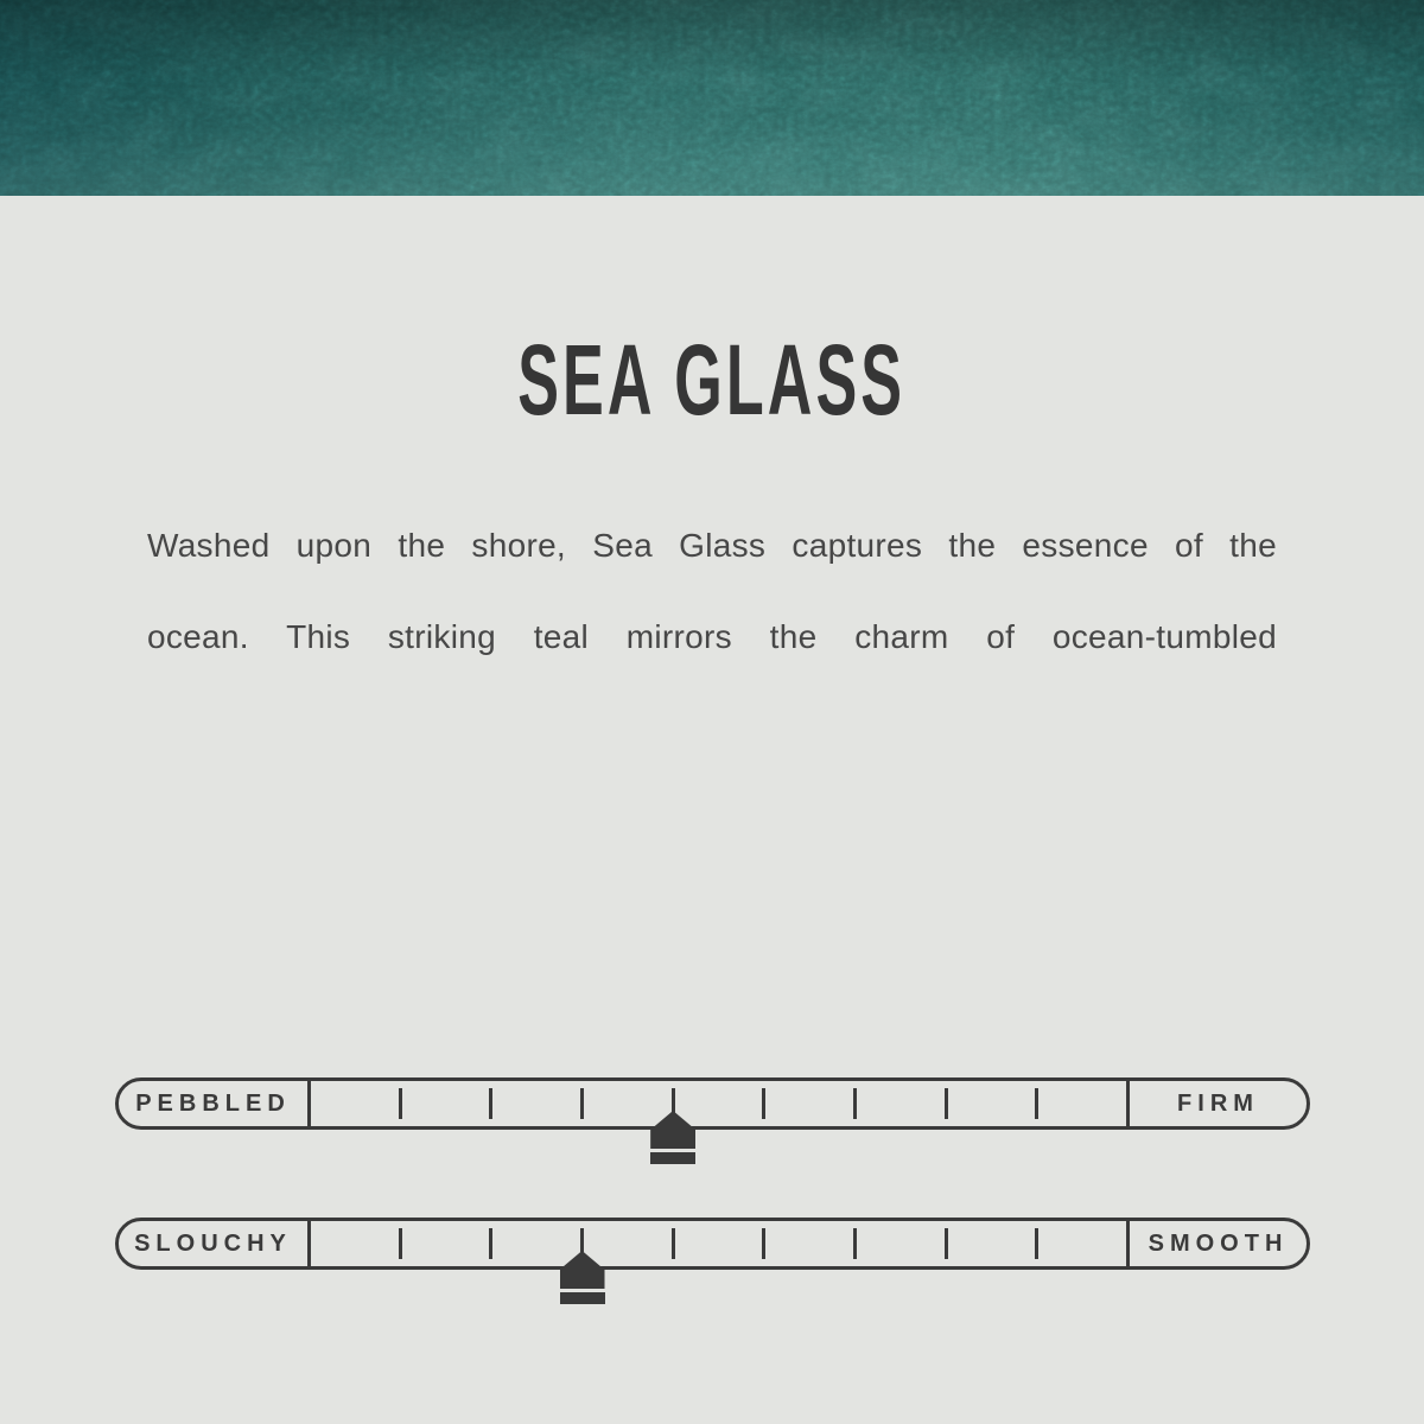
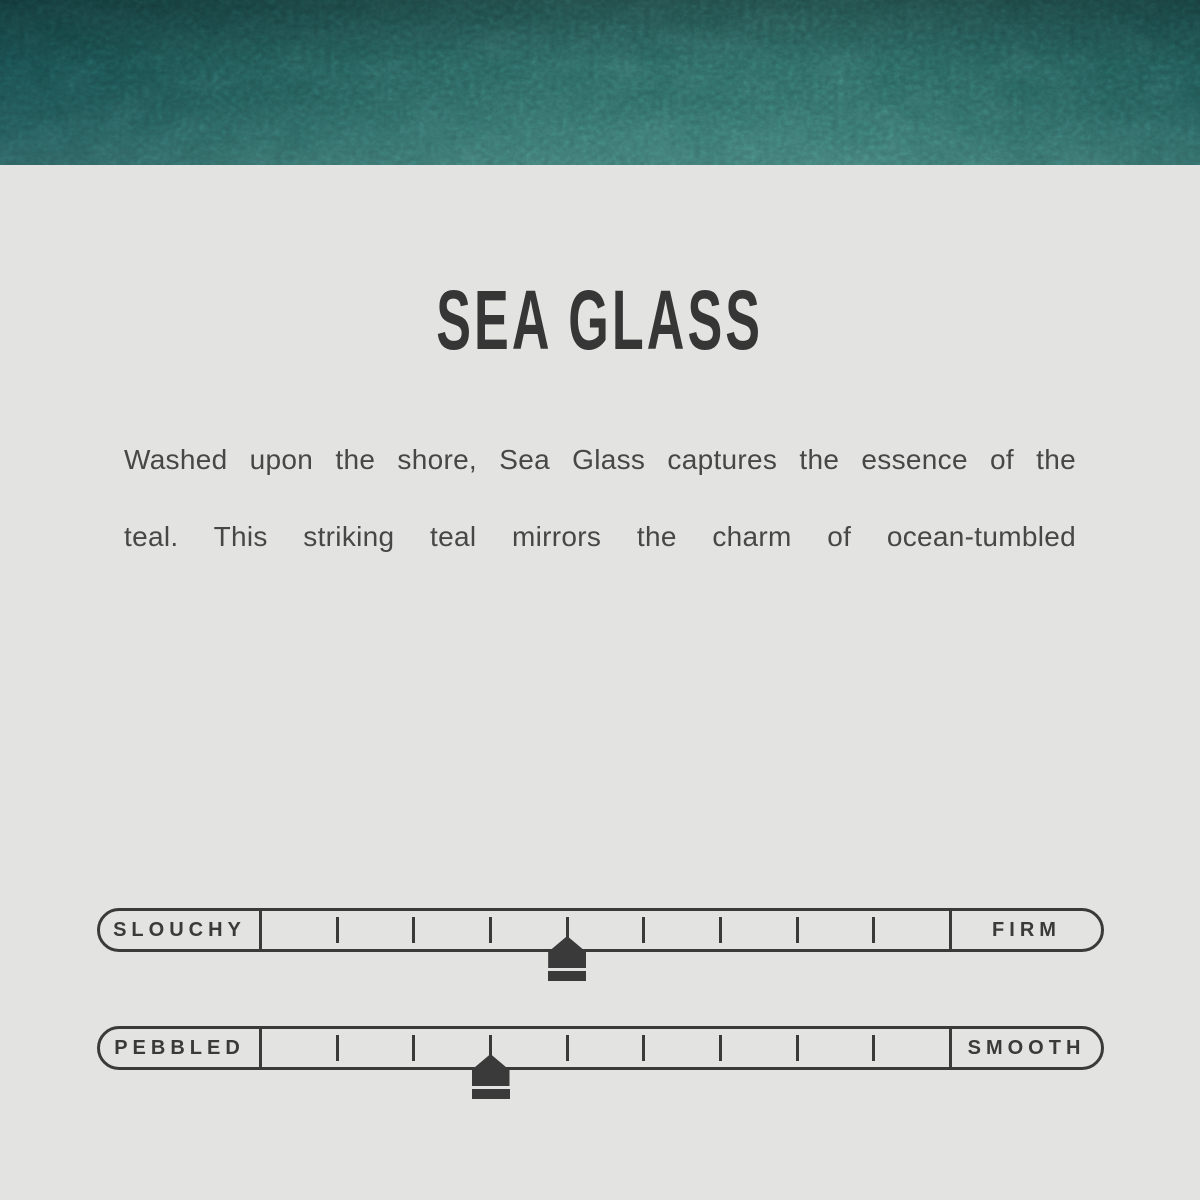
  SEA GLASS
  Washed upon the shore, Sea Glass captures the essence of the
- ocean. This striking teal mirrors the charm of ocean-tumbled
+ teal. This striking teal mirrors the charm of ocean-tumbled
- PEBBLED
+ SLOUCHY
  FIRM
- SLOUCHY
+ PEBBLED
  SMOOTH
